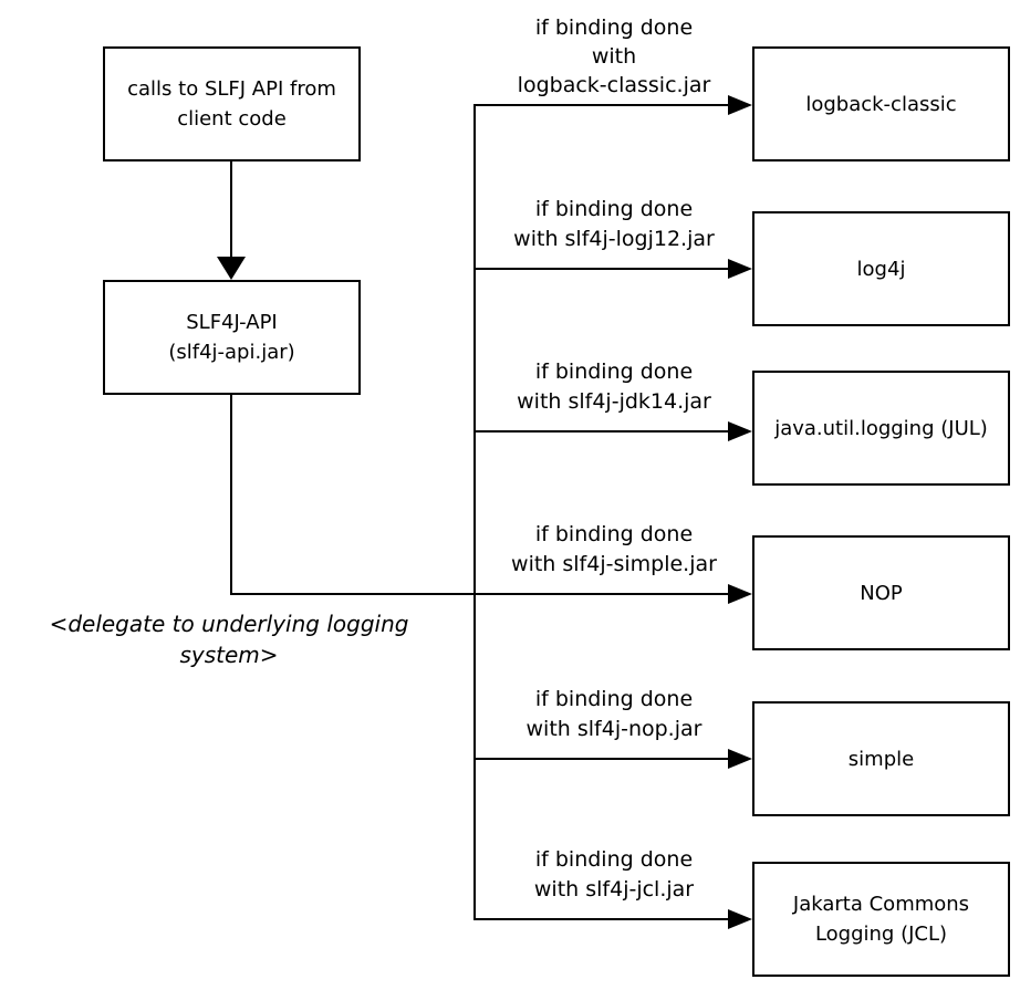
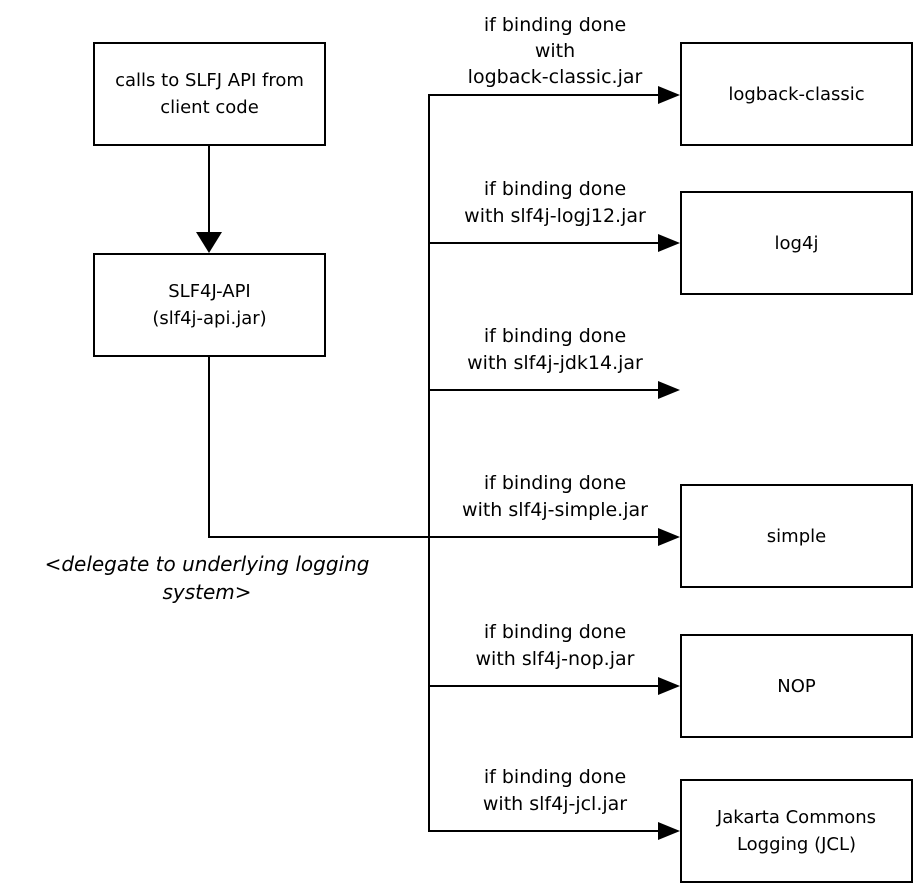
  calls to SLFJ API from
  client code
  SLF4J-API
  (slf4j-api.jar)
  if binding done
  with
  logback-classic.jar
  logback-classic
  if binding done
  with slf4j-logj12.jar
  log4j
  if binding done
  with slf4j-jdk14.jar
- java.util.logging (JUL)
  if binding done
  with slf4j-simple.jar
- NOP
+ simple
  if binding done
  with slf4j-nop.jar
- simple
+ NOP
  if binding done
  with slf4j-jcl.jar
  Jakarta Commons
  Logging (JCL)
  <delegate to underlying logging
  system>
